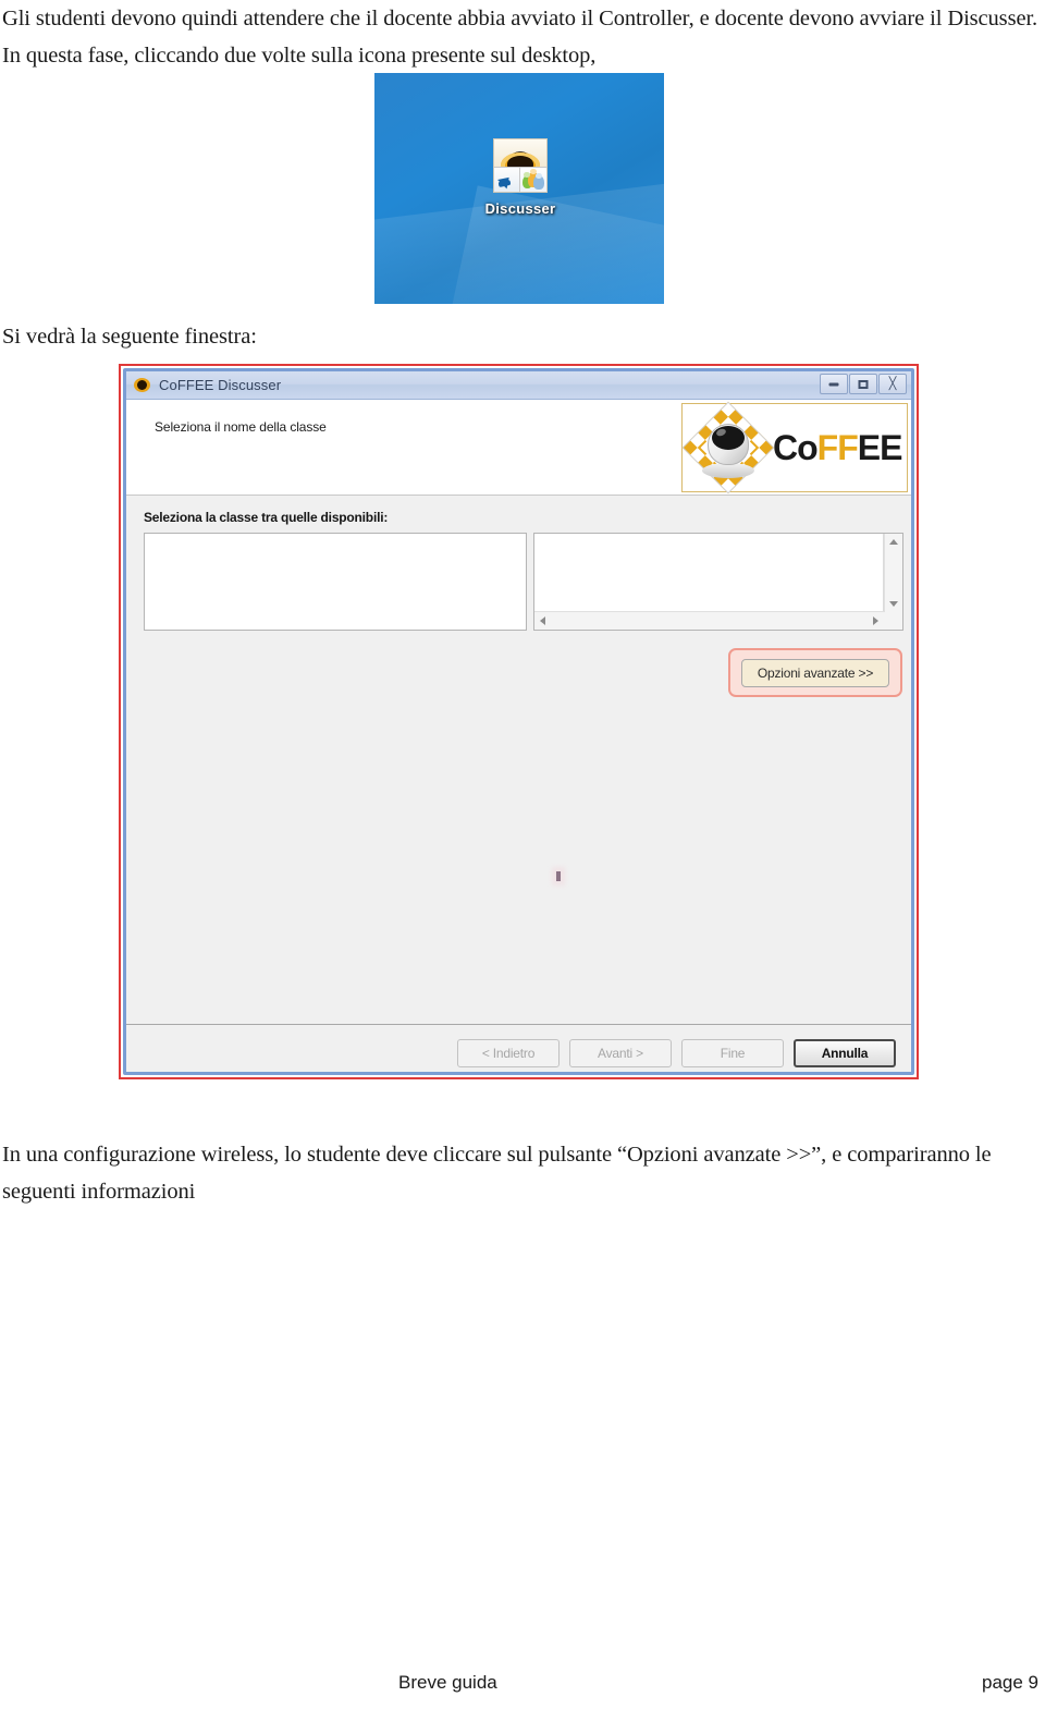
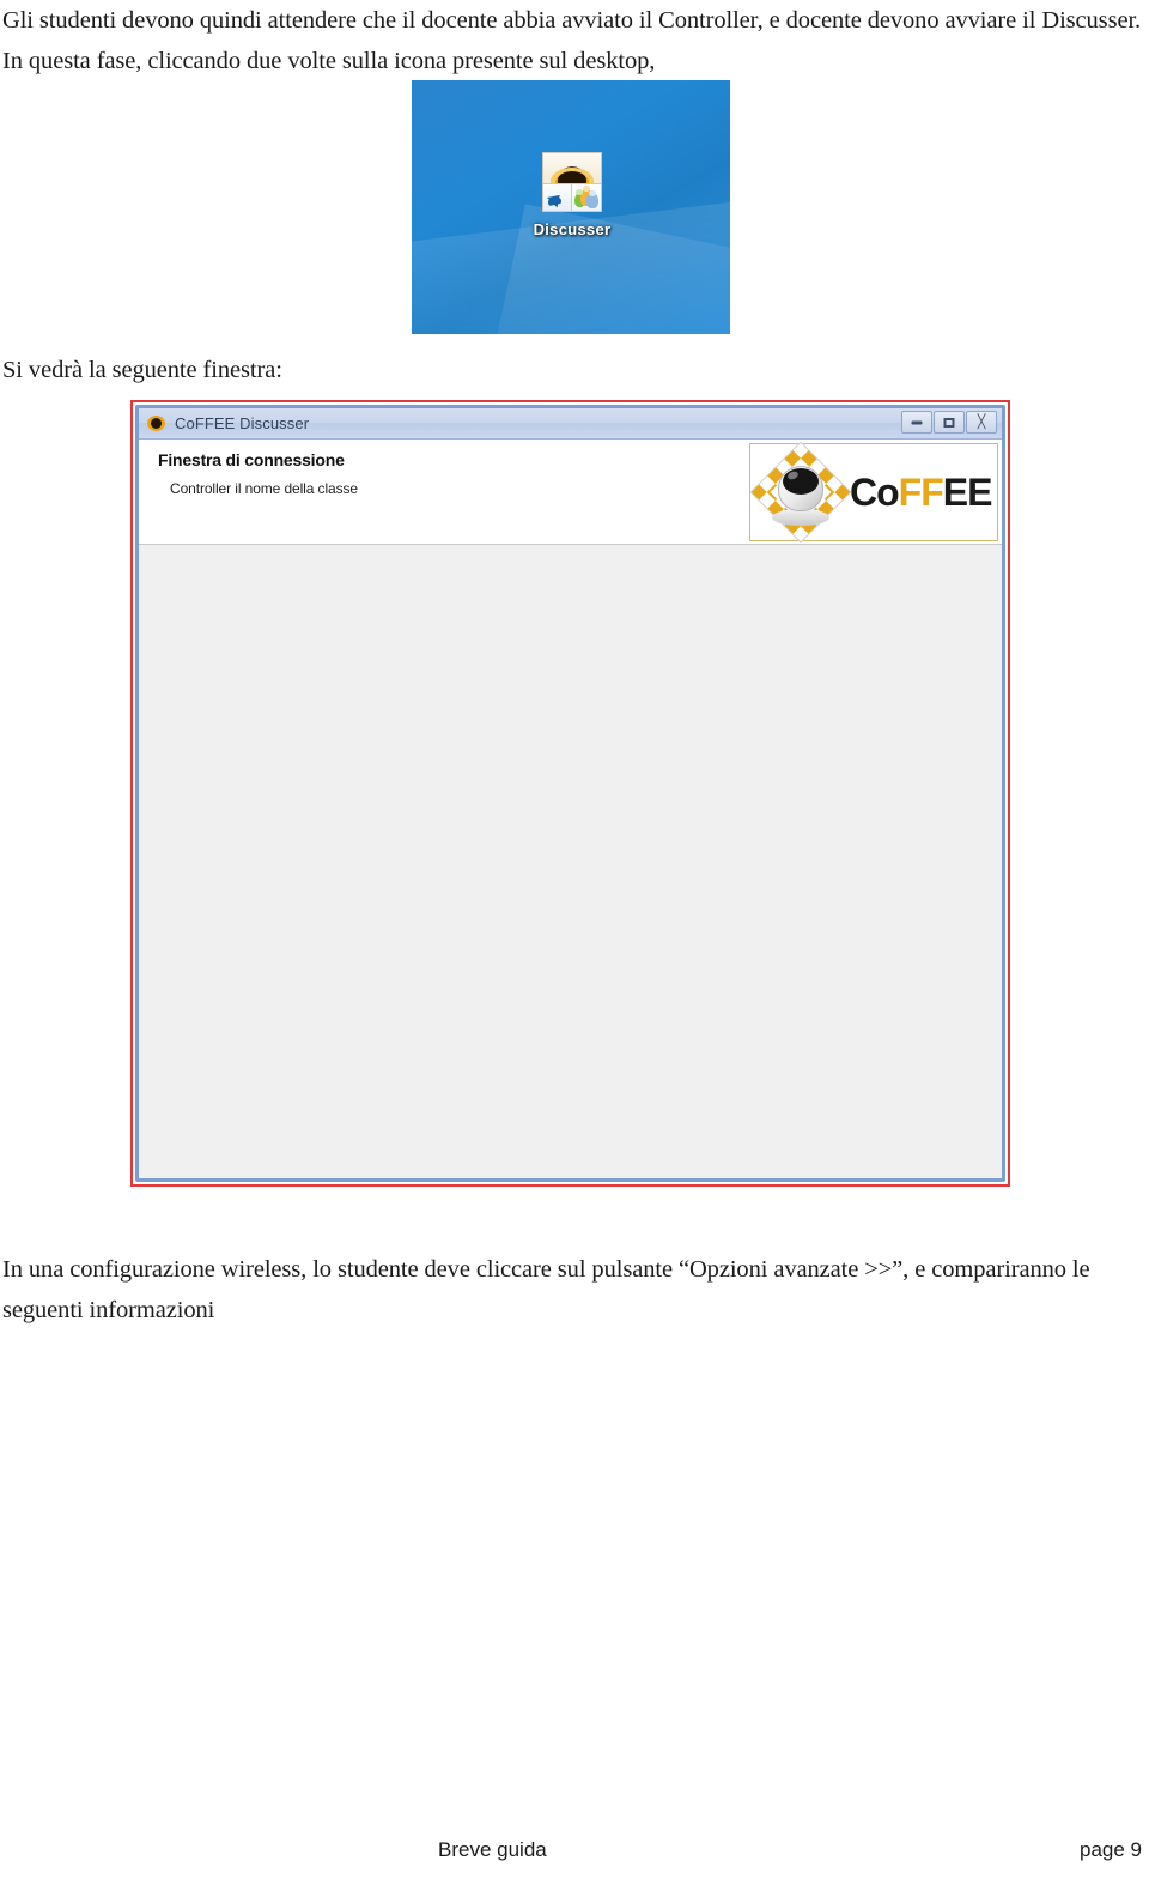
  Gli studenti devono quindi attendere che il docente abbia avviato il Controller, e docente devono avviare il Discusser. In questa fase, cliccando due volte sulla icona presente sul desktop,
  Discusser
  Si vedrà la seguente finestra:
  CoFFEE Discusser
  ╳
+ Finestra di connessione
- Seleziona il nome della classe
+ Controller il nome della classe
  CoFFEE
- Seleziona la classe tra quelle disponibili:
- Opzioni avanzate >>
- < Indietro
- Avanti >
- Fine
- Annulla
  In una configurazione wireless, lo studente deve cliccare sul pulsante “Opzioni avanzate >>”, e compariranno le seguenti informazioni
  Breve guida
  page 9
